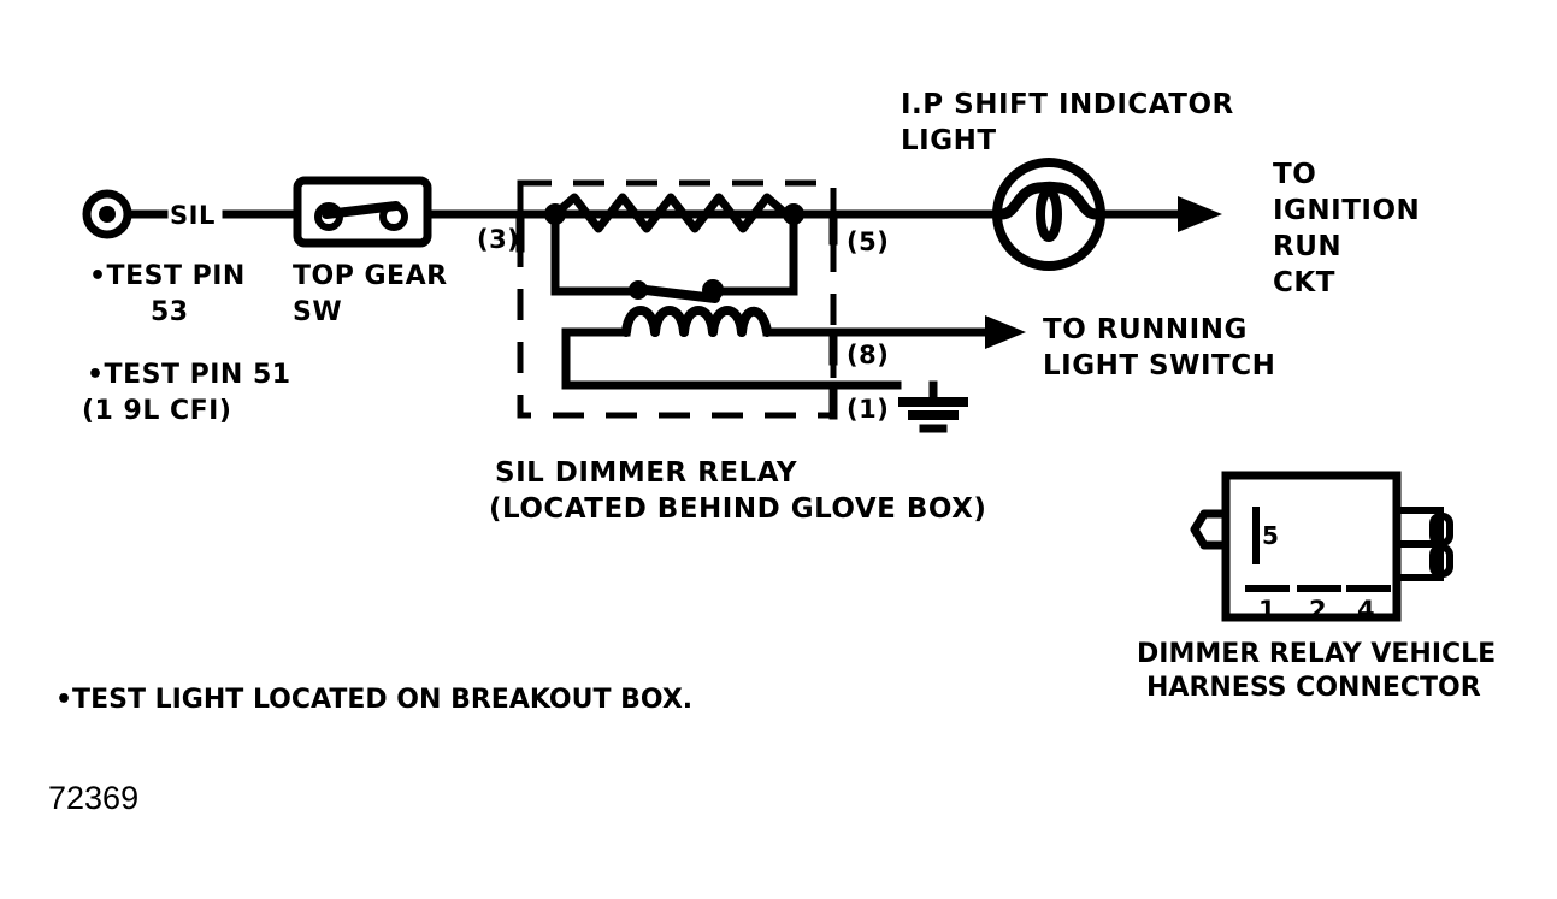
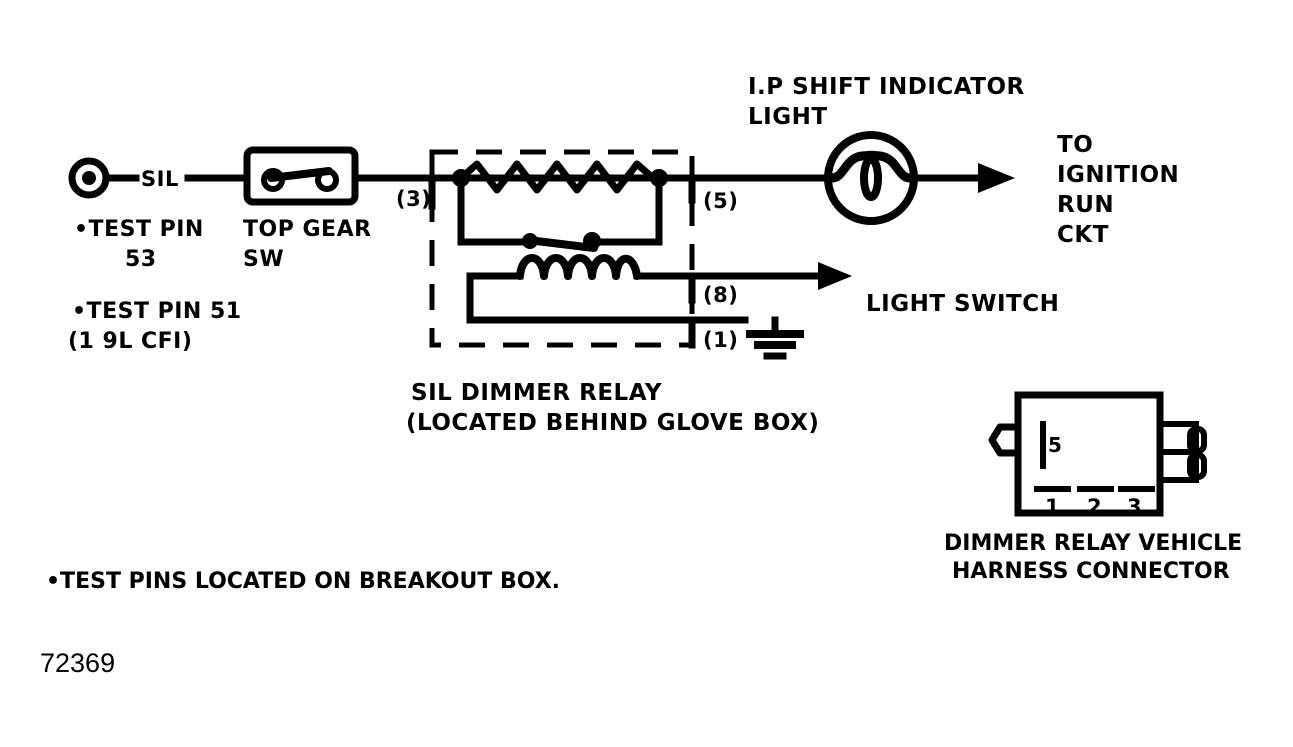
  SIL
  TOP GEAR
  SW
  •TEST PIN
  53
  •TEST PIN 51
  (1 9L CFI)
  (3)
  (5)
  (8)
  (1)
  SIL DIMMER RELAY
  (LOCATED BEHIND GLOVE BOX)
  I.P SHIFT INDICATOR
  LIGHT
  TO
  IGNITION
  RUN
  CKT
- TO RUNNING
  LIGHT SWITCH
  5
  1
  2
- 4
+ 3
  DIMMER RELAY VEHICLE
  HARNESS CONNECTOR
- •TEST LIGHT LOCATED ON BREAKOUT BOX.
+ •TEST PINS LOCATED ON BREAKOUT BOX.
  72369
